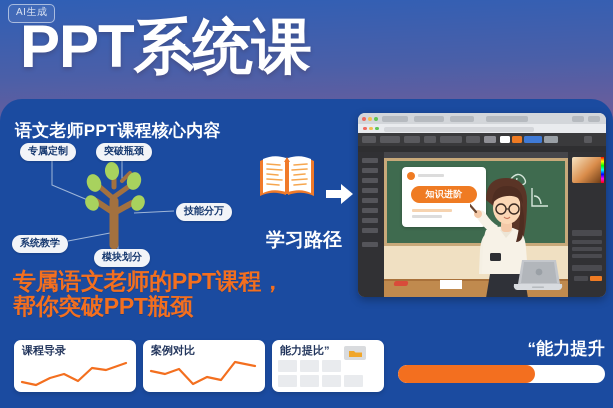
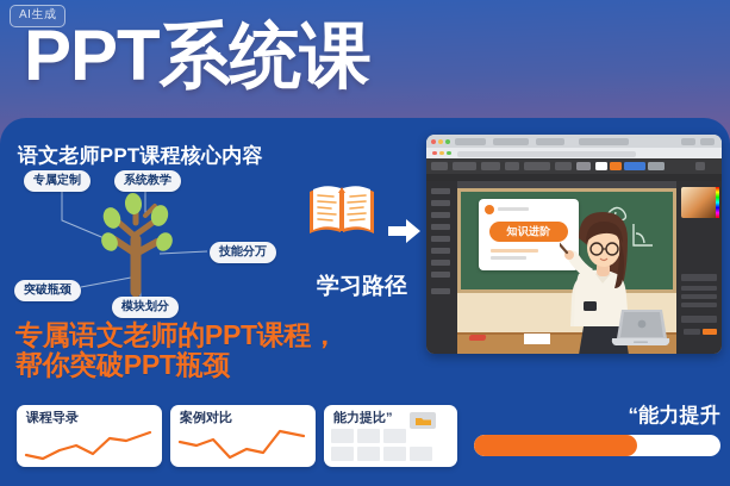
  AI生成
  PPT系统课
  语文老师PPT课程核心内容
  专属定制
- 突破瓶颈
+ 系统教学
  技能分万
- 系统教学
+ 突破瓶颈
  模块划分
  学习路径
  知识进阶
  专属语文老师的PPT课程，
  帮你突破PPT瓶颈
  课程导录
  案例对比
  能力提比”
  “能力提升
